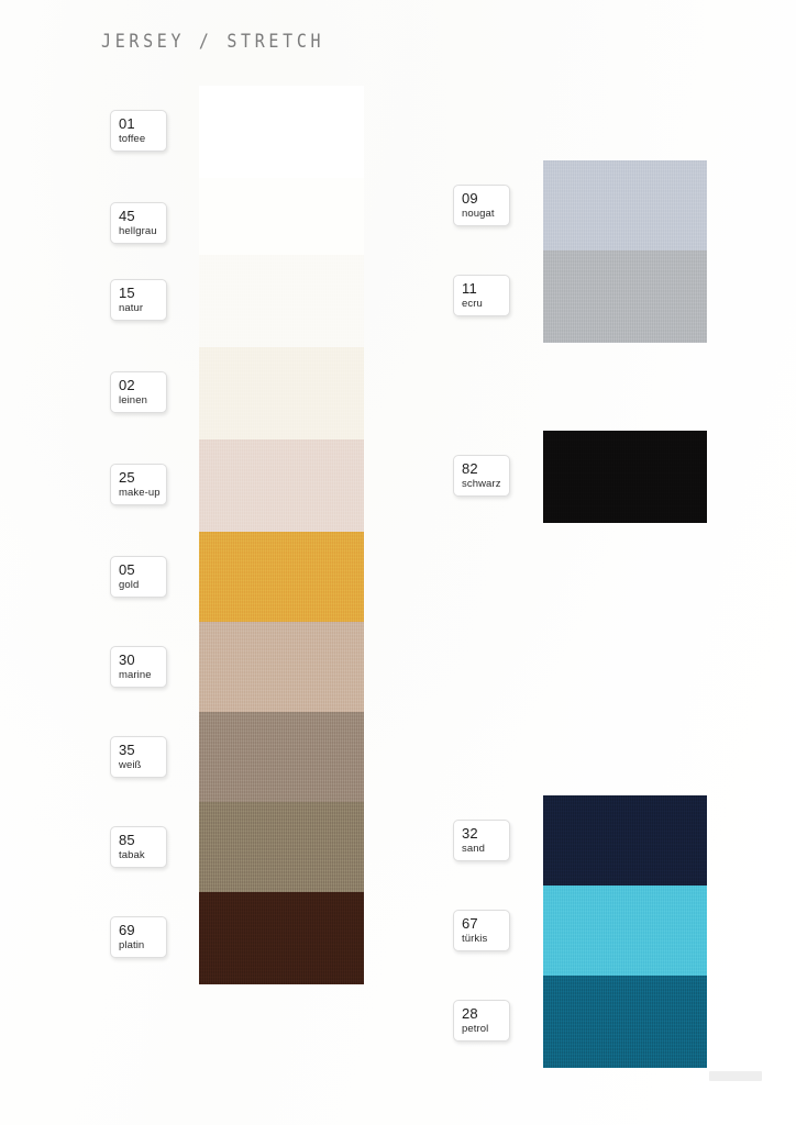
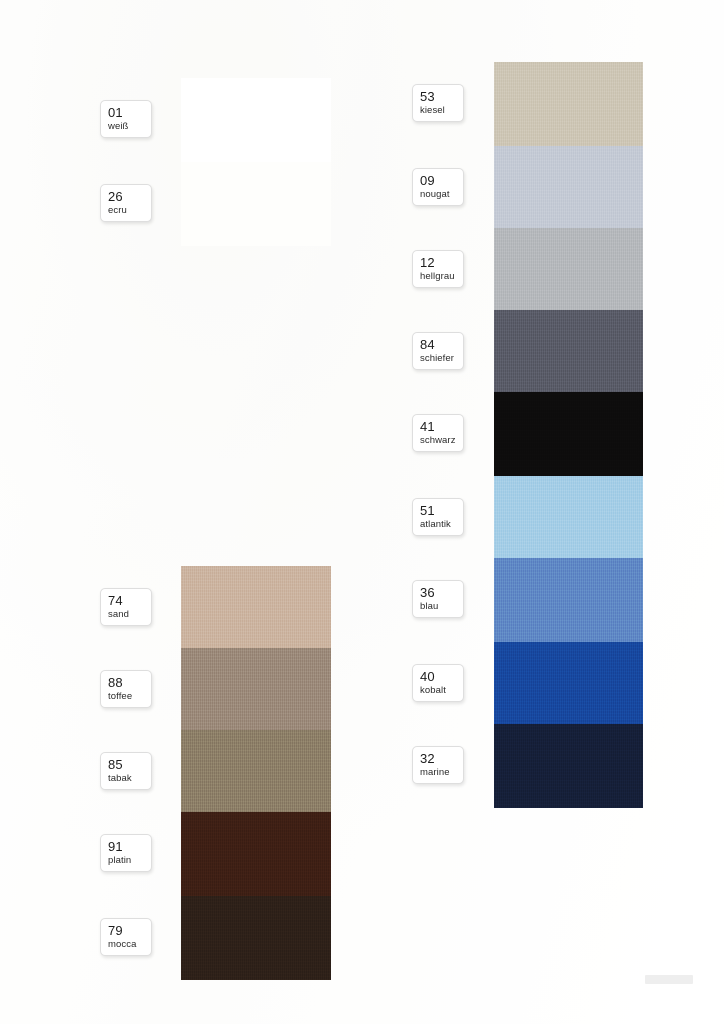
- JERSEY / STRETCH
  01
- toffee
+ weiß
- 45
+ 26
- hellgrau
+ ecru
- 15
- natur
- 02
- leinen
- 25
- make-up
- 05
- gold
- 30
+ 74
- marine
+ sand
- 35
+ 88
- weiß
+ toffee
  85
  tabak
- 69
+ 91
  platin
+ 79
+ mocca
+ 53
+ kiesel
  09
  nougat
- 11
+ 12
- ecru
+ hellgrau
+ 84
+ schiefer
- 82
+ 41
  schwarz
+ 51
+ atlantik
+ 36
+ blau
+ 40
+ kobalt
  32
- sand
+ marine
- 67
- türkis
- 28
- petrol
